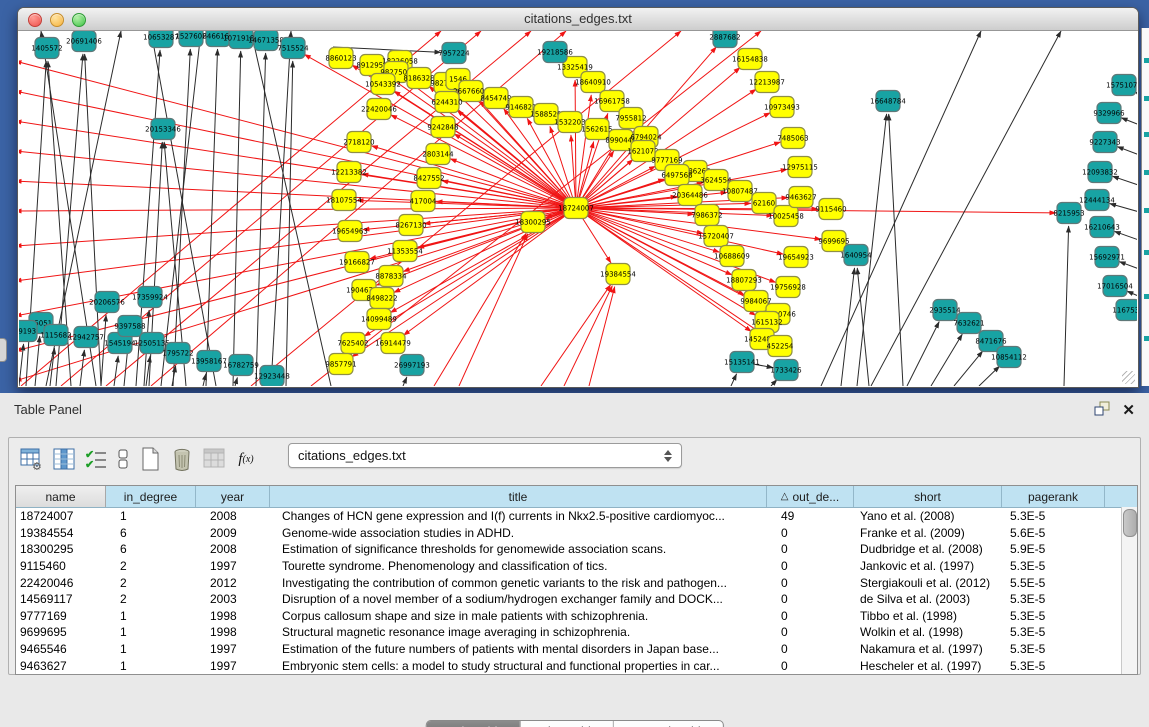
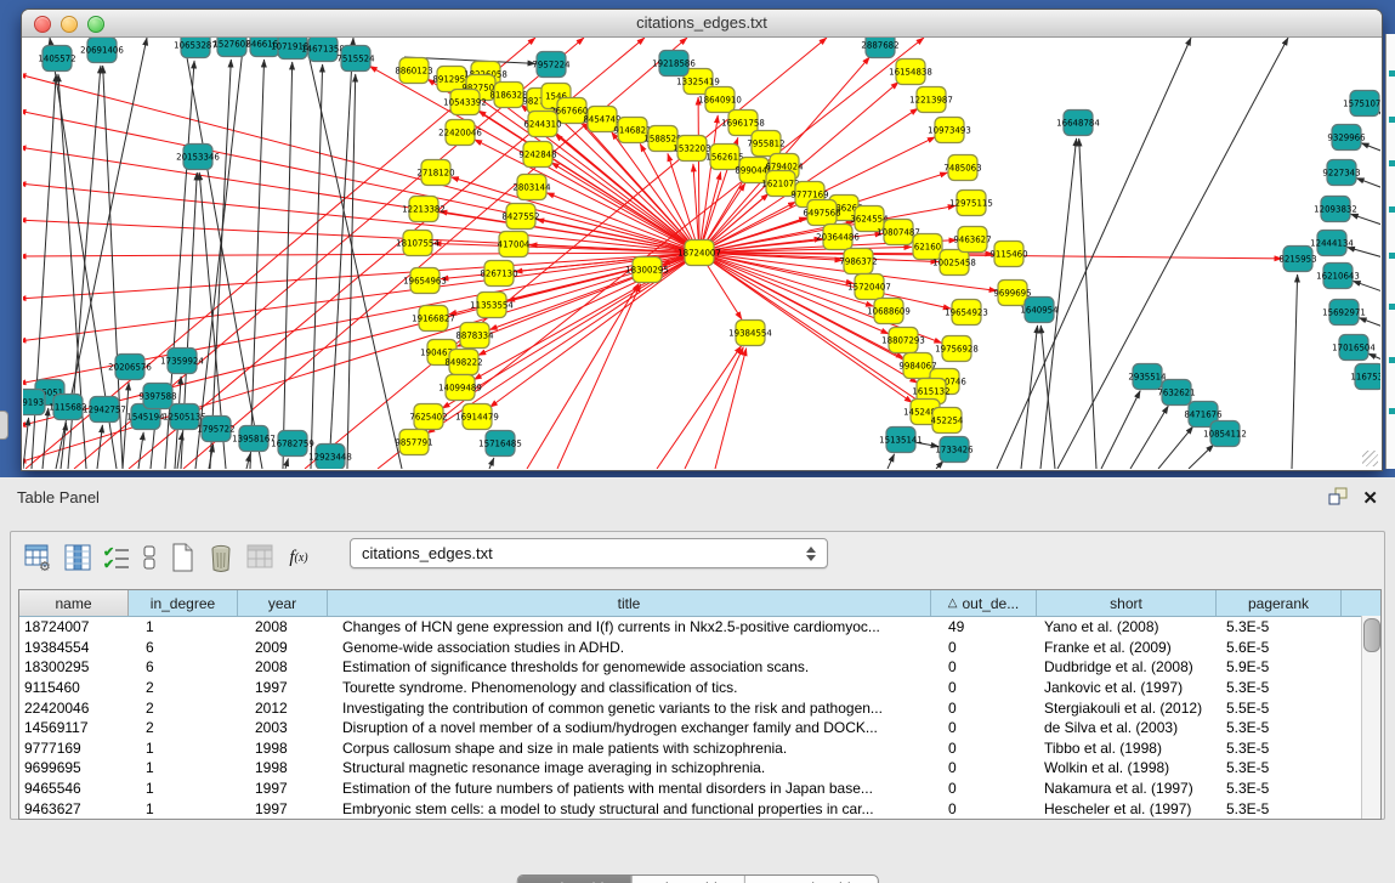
  citations_edges.txt
  18724007
  18300295
  19384554
  8860123
  891295
  982750
  8186328
  10543392
  1546
  667660
  6244310
  845474
  914682
  158852
  1532203
  22420046
  9242848
  2718120
  2803144
  12213382
  8427552
  417004
  18107554
  8267130
  19654963
  11353554
  19166827
  8878334
  8498222
  14099489
  7625402
  16914479
  9857791
  13325419
  18640910
  16961758
  7955812
  1562615
  899044
  6794024
  162107
  9777169
  6497568
  3624554
  20364486
  10807487
  62160
  7986372
  10025458
  9463627
  9115460
  16154838
  12213987
  10973493
  7485063
  12975115
  15720407
  10688609
  18807293
  9984067
  19756928
  19654923
  1615132
  452254
  9699695
  1405572
  20691406
  10653287
  1527602
  646616
  1071918
  1467135
  7515524
  20153346
  7957224
  19218586
  2887682
  16648784
  8215953
  1575107
  9329966
  9227343
  12093832
  12444134
  16210643
  15692971
  17016504
  116753
  2935514
  7632621
  8471676
  10854112
  1640954
  15135141
  1733426
- 26997193
+ 15716485
  9193
  1115682
  12942757
  20206576
  1545194
  9397588
  17359924
  1250513
  1795722
  13958167
  16782759
  12923448
  Table Panel
  ✕
  ⚙
  ✔
  ✔
  f
  (x)
  citations_edges.txt
  name
  in_degree
  year
  title
  △
  out_de...
  short
  pagerank
  18724007
  1
  2008
  Changes of HCN gene expression and I(f) currents in Nkx2.5-positive cardiomyoc...
  49
  Yano et al. (2008)
  5.3E-5
  19384554
  6
  2009
  Genome-wide association studies in ADHD.
  0
  Franke et al. (2009)
  5.6E-5
  18300295
  6
  2008
  Estimation of significance thresholds for genomewide association scans.
  0
  Dudbridge et al. (2008)
  5.9E-5
  9115460
  2
  1997
  Tourette syndrome. Phenomenology and classification of tics.
  0
  Jankovic et al. (1997)
  5.3E-5
  22420046
  2
  2012
  Investigating the contribution of common genetic variants to the risk and pathogen...
  0
  Stergiakouli et al. (2012)
  5.5E-5
  14569117
  2
  2003
  Disruption of a novel member of a sodium/hydrogen exchanger family and DOCK...
  0
  de Silva et al. (2003)
  5.3E-5
  9777169
  1
  1998
  Corpus callosum shape and size in male patients with schizophrenia.
  0
  Tibbo et al. (1998)
  5.3E-5
  9699695
  1
  1998
  Structural magnetic resonance image averaging in schizophrenia.
  0
  Wolkin et al. (1998)
  5.3E-5
  9465546
  1
  1997
  Estimation of the future numbers of patients with mental disorders in Japan base...
  0
  Nakamura et al. (1997)
  5.3E-5
  9463627
  1
  1997
  Embryonic stem cells: a model to study structural and functional properties in car...
  0
  Hescheler et al. (1997)
  5.3E-5
